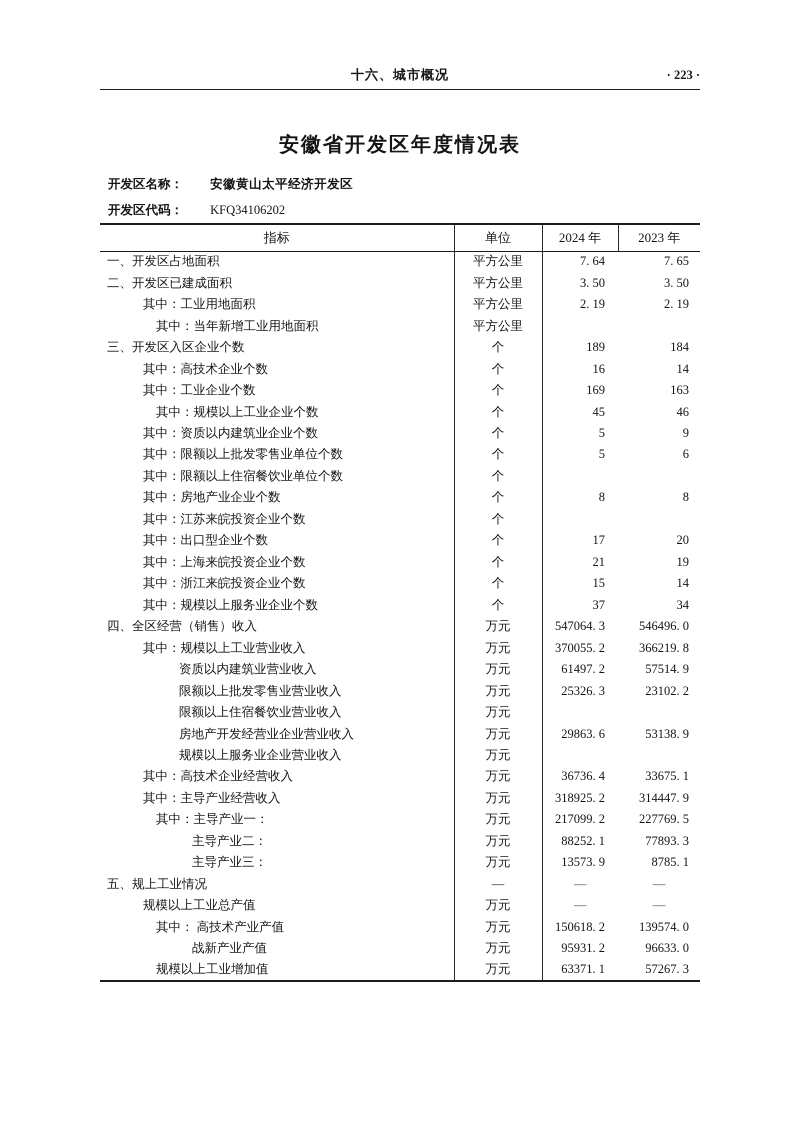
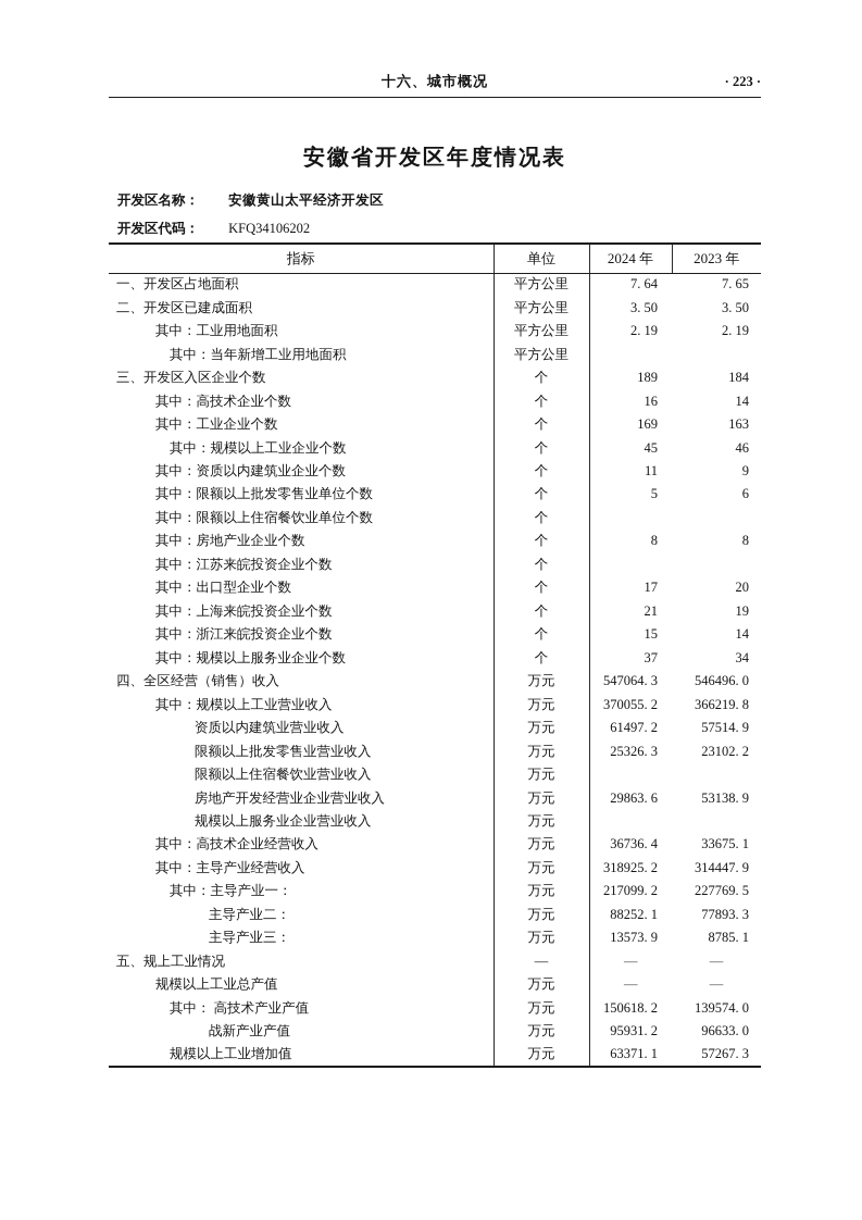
  十六、城市概况
  · 223 ·
  安徽省开发区年度情况表
  开发区名称： 安徽黄山太平经济开发区
  开发区代码： KFQ34106202
  指标	单位	2024 年	2023 年
  一、开发区占地面积	平方公里	7. 64	7. 65
  二、开发区已建成面积	平方公里	3. 50	3. 50
  其中：工业用地面积	平方公里	2. 19	2. 19
  其中：当年新增工业用地面积	平方公里
  三、开发区入区企业个数	个	189	184
  其中：高技术企业个数	个	16	14
  其中：工业企业个数	个	169	163
  其中：规模以上工业企业个数	个	45	46
- 其中：资质以内建筑业企业个数	个	5	9
+ 其中：资质以内建筑业企业个数	个	11	9
  其中：限额以上批发零售业单位个数	个	5	6
  其中：限额以上住宿餐饮业单位个数	个
  其中：房地产业企业个数	个	8	8
  其中：江苏来皖投资企业个数	个
  其中：出口型企业个数	个	17	20
  其中：上海来皖投资企业个数	个	21	19
  其中：浙江来皖投资企业个数	个	15	14
  其中：规模以上服务业企业个数	个	37	34
  四、全区经营（销售）收入	万元	547064. 3	546496. 0
  其中：规模以上工业营业收入	万元	370055. 2	366219. 8
  资质以内建筑业营业收入	万元	61497. 2	57514. 9
  限额以上批发零售业营业收入	万元	25326. 3	23102. 2
  限额以上住宿餐饮业营业收入	万元
  房地产开发经营业企业营业收入	万元	29863. 6	53138. 9
  规模以上服务业企业营业收入	万元
  其中：高技术企业经营收入	万元	36736. 4	33675. 1
  其中：主导产业经营收入	万元	318925. 2	314447. 9
  其中：主导产业一：	万元	217099. 2	227769. 5
  主导产业二：	万元	88252. 1	77893. 3
  主导产业三：	万元	13573. 9	8785. 1
  五、规上工业情况	—	—	—
  规模以上工业总产值	万元	—	—
  其中： 高技术产业产值	万元	150618. 2	139574. 0
  战新产业产值	万元	95931. 2	96633. 0
  规模以上工业增加值	万元	63371. 1	57267. 3
